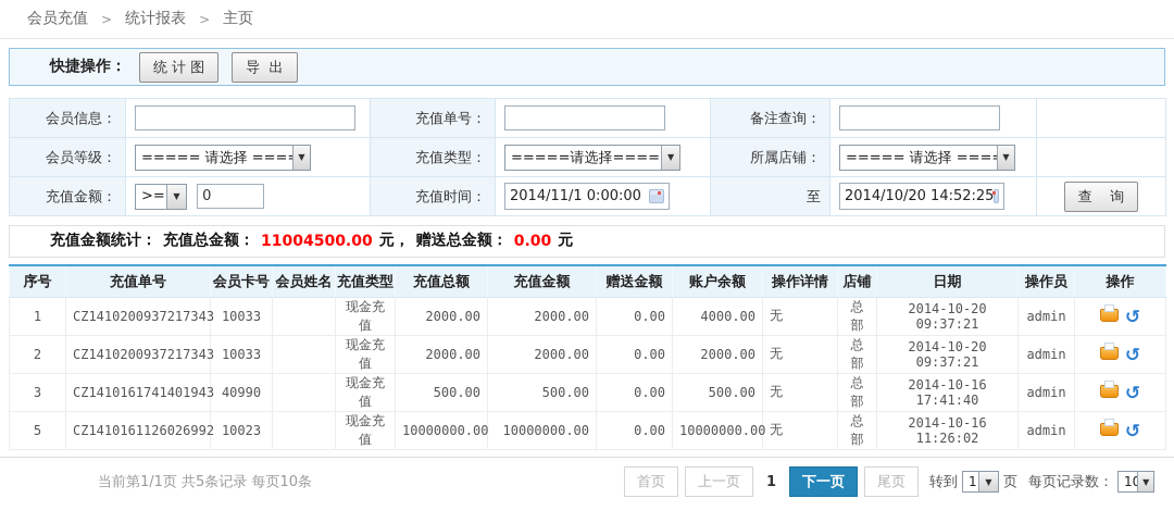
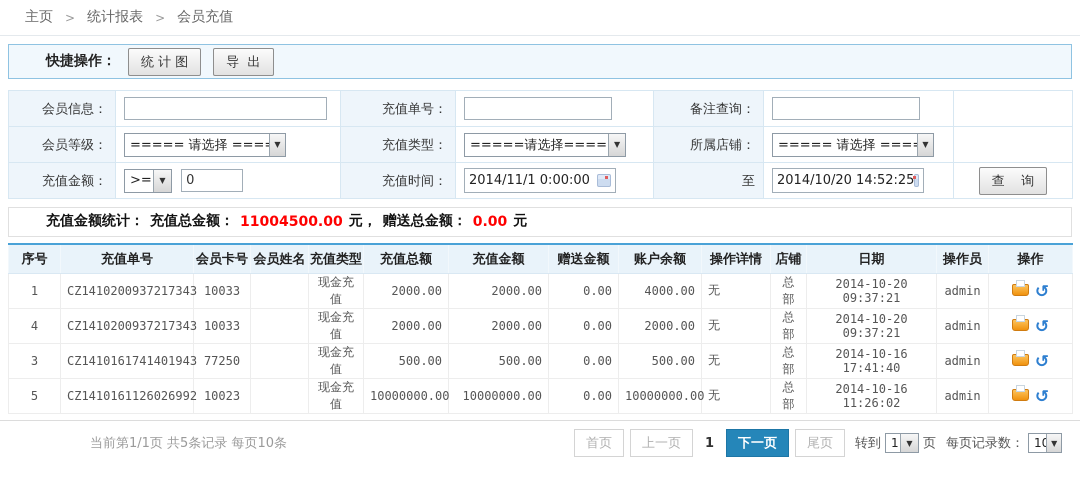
- 会员充值
+ 主页
  >
  统计报表
  >
- 主页
+ 会员充值
  快捷操作：
  统 计 图
  导 出
  会员信息：		充值单号：		备注查询：
  会员等级：	===== 请选择 === ▼	充值类型：	=====请选择==== ▼	所属店铺：	===== 请选择 === ▼
  充值金额：	>= ▼ 0	充值时间：	2014/11/1 0:00:00	至	2014/10/20 14:52:25	查 询
  充值金额统计：
  充值总金额：
  11004500.00
  元，
  赠送总金额：
  0.00
  元
  序号	充值单号	会员卡号	会员姓名	充值类型	充值总额	充值金额	赠送金额	账户余额	操作详情	店铺	日期	操作员	操作
  1	CZ1410200937217343	10033		现金充值	2000.00	2000.00	0.00	4000.00	无	总部	2014-10-20 09:37:21	admin	↺
- 2	CZ1410200937217343	10033		现金充值	2000.00	2000.00	0.00	2000.00	无	总部	2014-10-20 09:37:21	admin	↺
+ 4	CZ1410200937217343	10033		现金充值	2000.00	2000.00	0.00	2000.00	无	总部	2014-10-20 09:37:21	admin	↺
- 3	CZ1410161741401943	40990		现金充值	500.00	500.00	0.00	500.00	无	总部	2014-10-16 17:41:40	admin	↺
+ 3	CZ1410161741401943	77250		现金充值	500.00	500.00	0.00	500.00	无	总部	2014-10-16 17:41:40	admin	↺
  5	CZ1410161126026992	10023		现金充值	10000000.00	10000000.00	0.00	10000000.00	无	总部	2014-10-16 11:26:02	admin	↺
  当前第1/1页 共5条记录 每页10条
  首页
  上一页
  1
  下一页
  尾页
  转到
  1
  ▼
  页
  每页记录数：
  ▼
